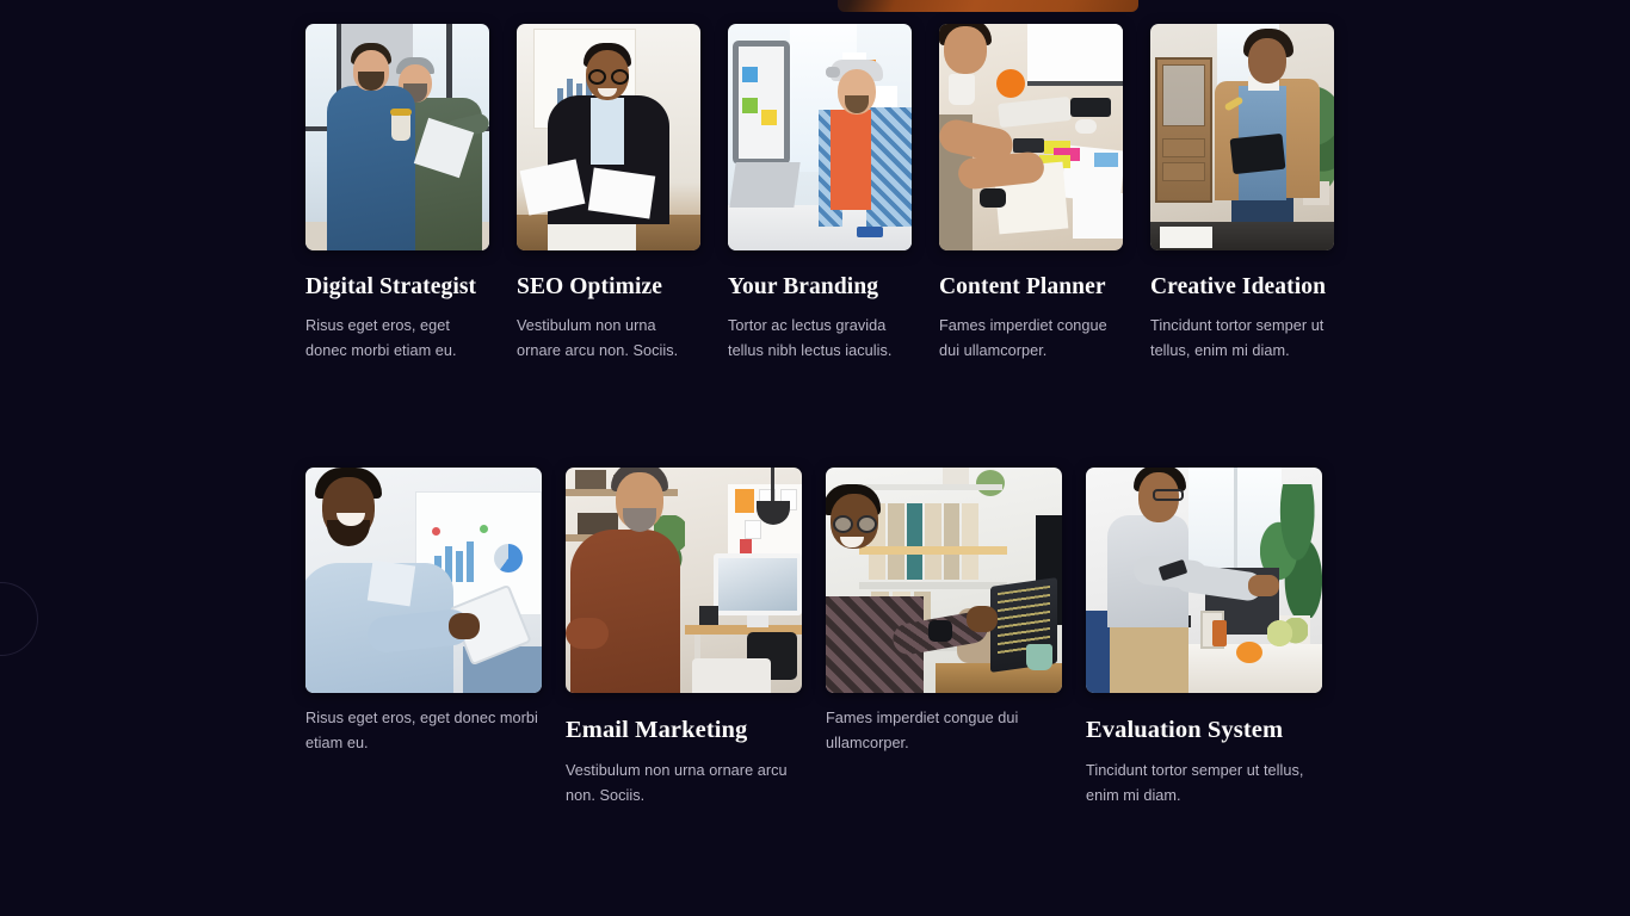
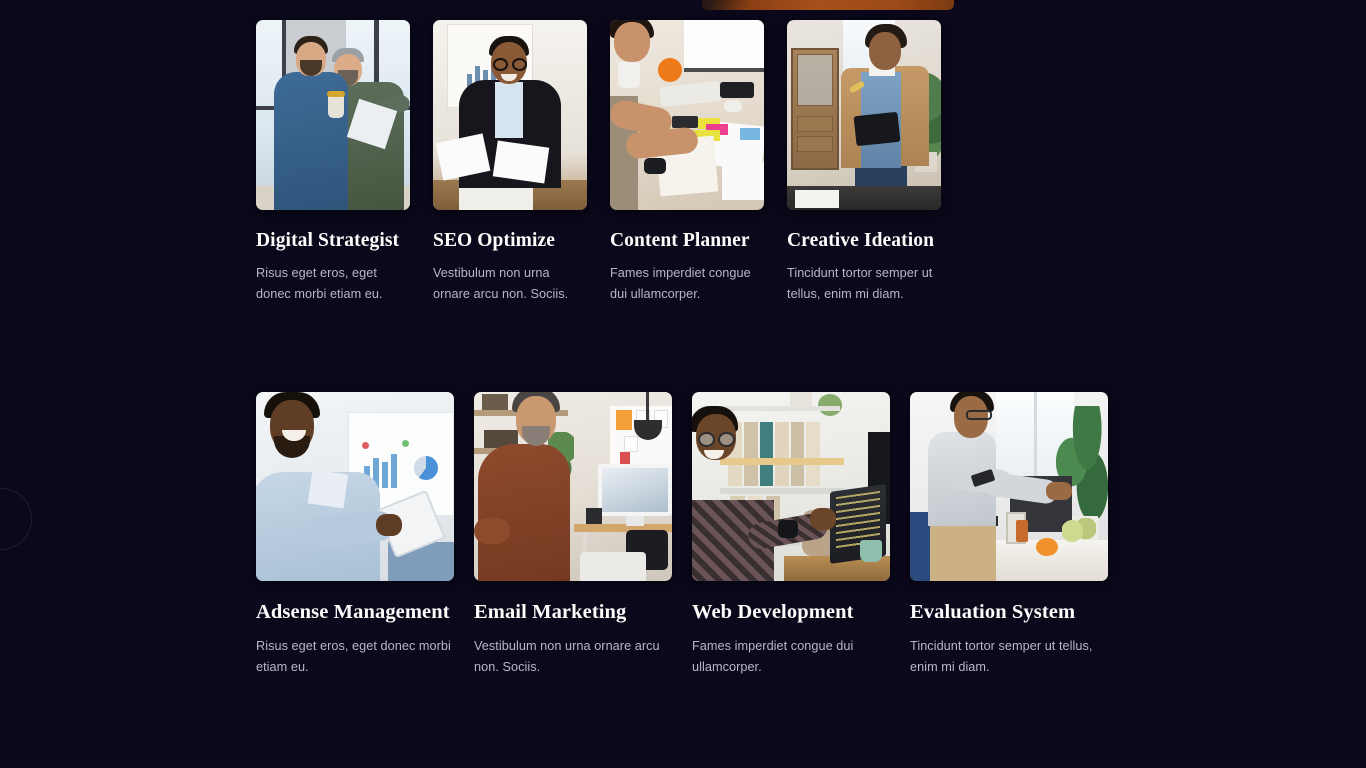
  Digital Strategist
  Risus eget eros, eget donec morbi etiam eu.
  SEO Optimize
  Vestibulum non urna ornare arcu non. Sociis.
- Your Branding
- Tortor ac lectus gravida tellus nibh lectus iaculis.
  Content Planner
  Fames imperdiet congue dui ullamcorper.
  Creative Ideation
  Tincidunt tortor semper ut tellus, enim mi diam.
+ Adsense Management
  Risus eget eros, eget donec morbi etiam eu.
  Email Marketing
  Vestibulum non urna ornare arcu non. Sociis.
+ Web Development
  Fames imperdiet congue dui ullamcorper.
  Evaluation System
  Tincidunt tortor semper ut tellus, enim mi diam.
